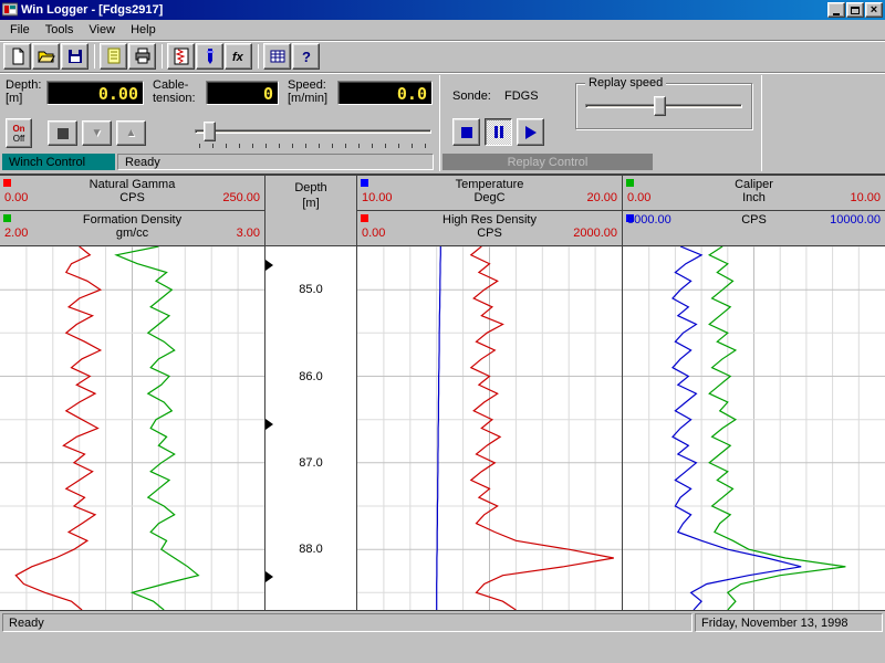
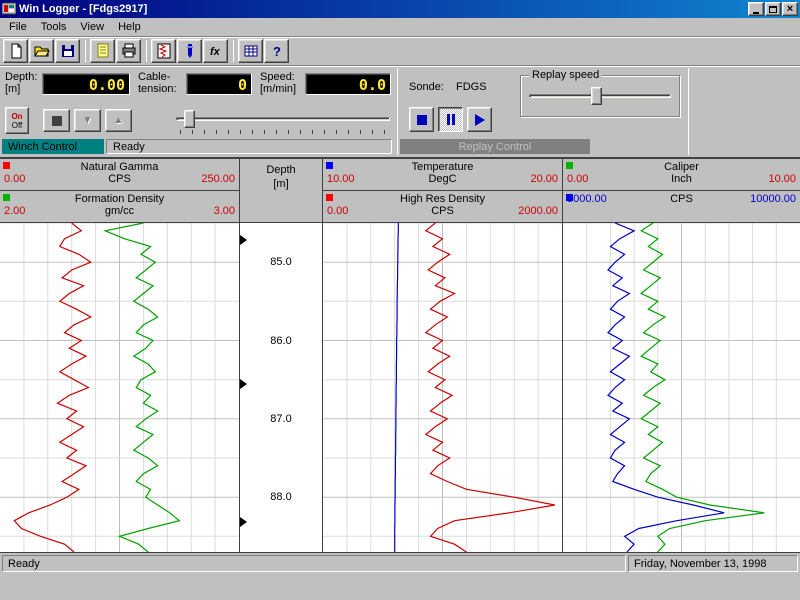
  Win Logger - [Fdgs2917]
  ×
  File
  Tools
  View
  Help
  fx
  ?
  Depth:
  [m]
  0.00
  Cable-
  tension:
  0
  Speed:
  [m/min]
  0.0
  On
  Off
  ▼
  ▲
  Winch Control
  Ready
  Sonde:
  FDGS
  Replay speed
  Replay Control
  Natural Gamma
  0.00
  CPS
  250.00
  Depth
  [m]
  Temperature
  10.00
  DegC
  20.00
  Caliper
  0.00
  Inch
  10.00
  Formation Density
  2.00
  gm/cc
  3.00
  High Res Density
  0.00
  CPS
  2000.00
- 8000.00
+ 5000.00
  CPS
  10000.00
  85.0
  86.0
  87.0
  88.0
  Ready
  Friday, November 13, 1998
